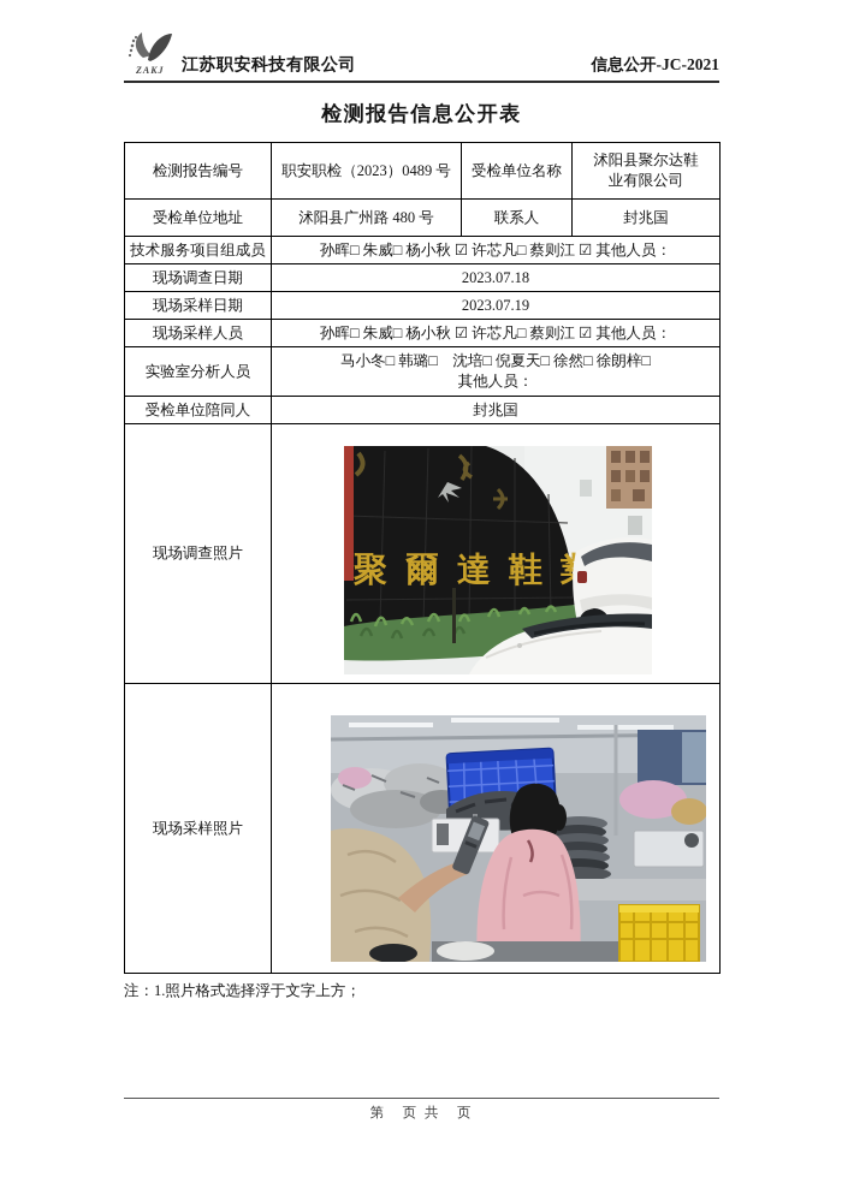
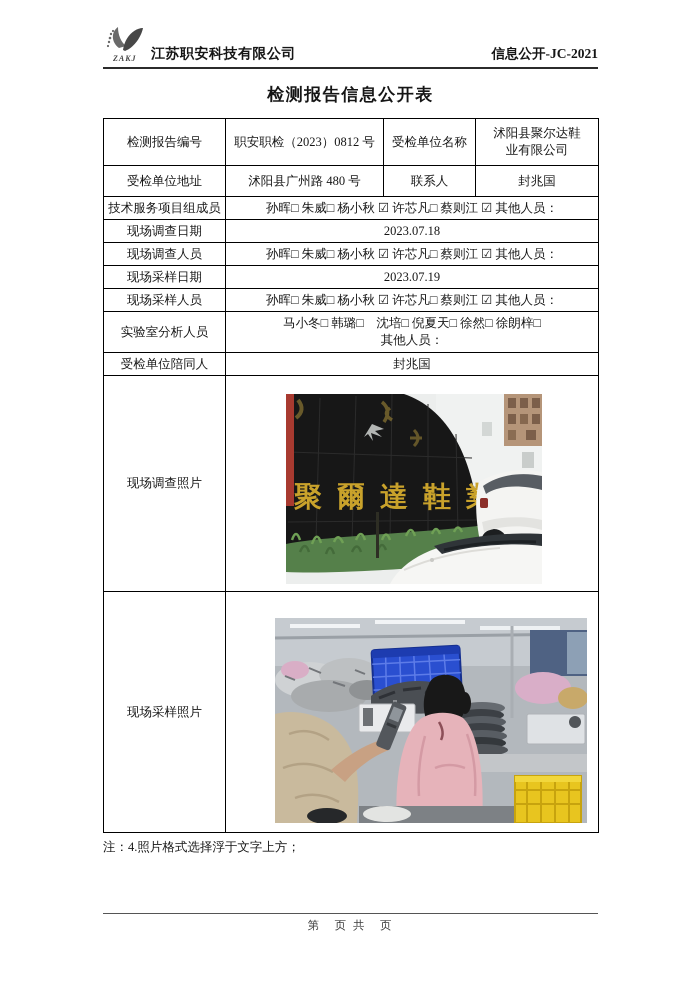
  ZAKJ
  江苏职安科技有限公司
  信息公开-JC-2021
  检测报告信息公开表
- 检测报告编号	职安职检（2023）0489 号	受检单位名称	沭阳县聚尔达鞋业有限公司
+ 检测报告编号	职安职检（2023）0812 号	受检单位名称	沭阳县聚尔达鞋业有限公司
  受检单位地址	沭阳县广州路 480 号	联系人	封兆国
  技术服务项目组成员	孙晖□ 朱威□ 杨小秋 ☑ 许芯凡□ 蔡则江 ☑ 其他人员：
  现场调查日期	2023.07.18
+ 现场调查人员	孙晖□ 朱威□ 杨小秋 ☑ 许芯凡□ 蔡则江 ☑ 其他人员：
  现场采样日期	2023.07.19
  现场采样人员	孙晖□ 朱威□ 杨小秋 ☑ 许芯凡□ 蔡则江 ☑ 其他人员：
  实验室分析人员	马小冬□ 韩璐□ 沈培□ 倪夏天□ 徐然□ 徐朗梓□ 其他人员：
  受检单位陪同人	封兆国
  现场调查照片	聚 爾 達 鞋 有
  现场采样照片
- 注：1.照片格式选择浮于文字上方；
+ 注：4.照片格式选择浮于文字上方；
  第 页 共 页
